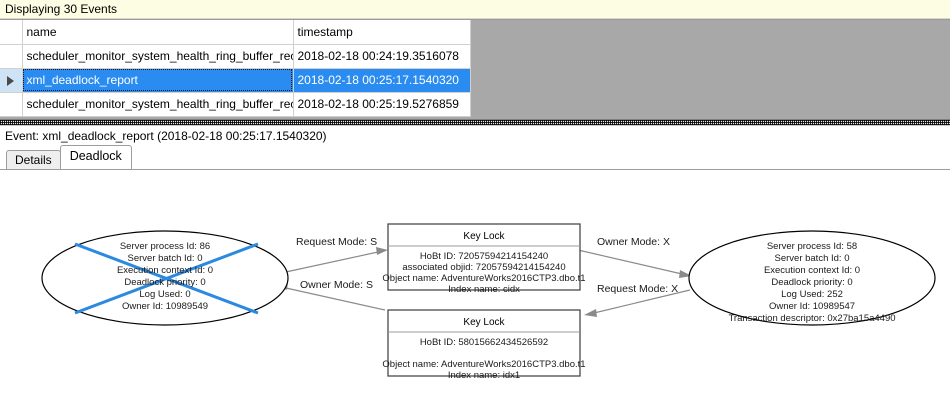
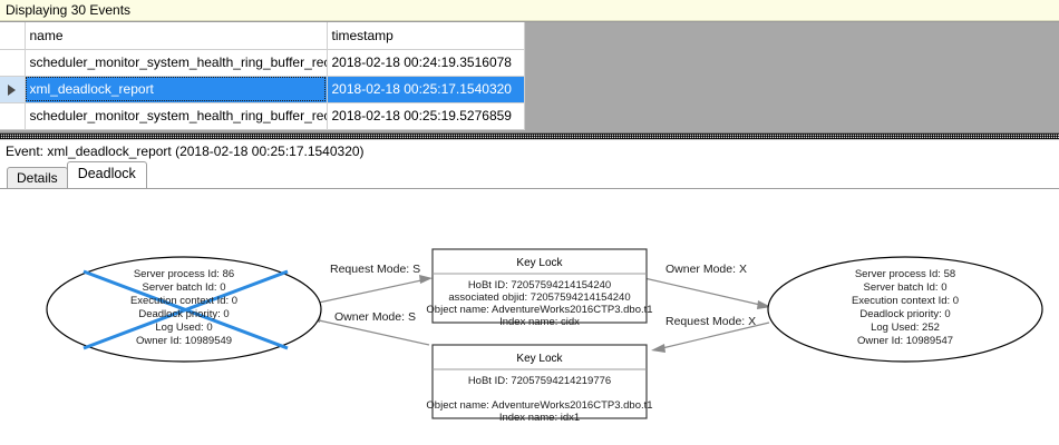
  Displaying 30 Events
  	name	timestamp
  	scheduler_monitor_system_health_ring_buffer_re	2018-02-18 00:24:19.3516078
  	xml_deadlock_report	2018-02-18 00:25:17.1540320
  	scheduler_monitor_system_health_ring_buffer_re	2018-02-18 00:25:19.5276859
  Event: xml_deadlock_report (2018-02-18 00:25:17.1540320)
  Details
  Deadlock
  Request Mode: S
  Owner Mode: X
  Owner Mode: S
  Request Mode: X
  Server process Id: 86
  Server batch Id: 0
  Execution context Id: 0
  Deadlock priority: 0
  Log Used: 0
  Owner Id: 10989549
  Server process Id: 58
  Server batch Id: 0
  Execution context Id: 0
  Deadlock priority: 0
  Log Used: 252
  Owner Id: 10989547
- Transaction descriptor: 0x27ba15a4490
  Key Lock
  HoBt ID: 72057594214154240
  associated objid: 72057594214154240
  Object name: AdventureWorks2016CTP3.dbo.t1
  Index name: cidx
  Key Lock
- HoBt ID: 58015662434526592
+ HoBt ID: 72057594214219776
  Object name: AdventureWorks2016CTP3.dbo.t1
  Index name: idx1
